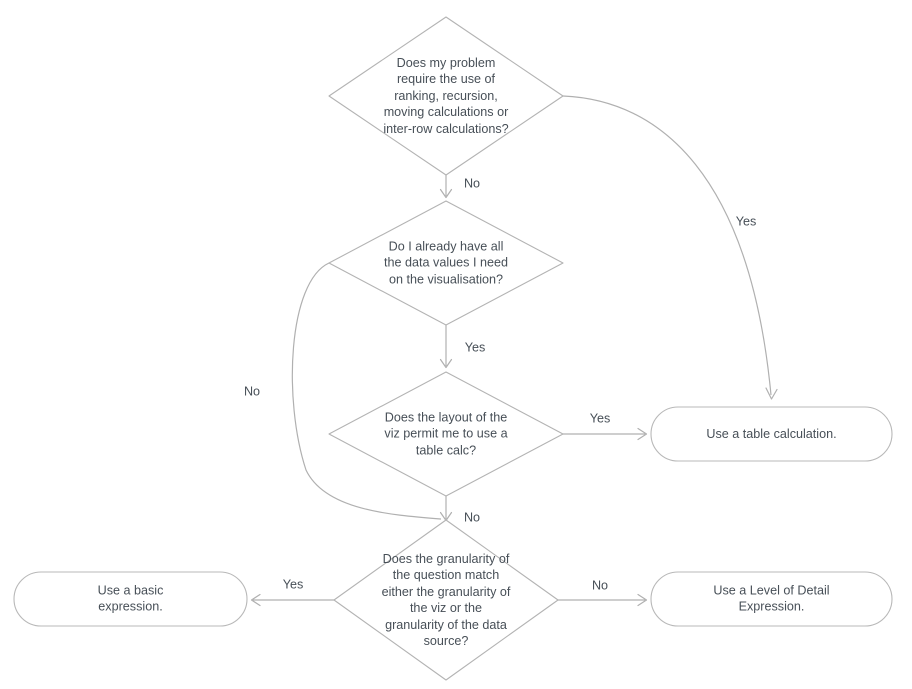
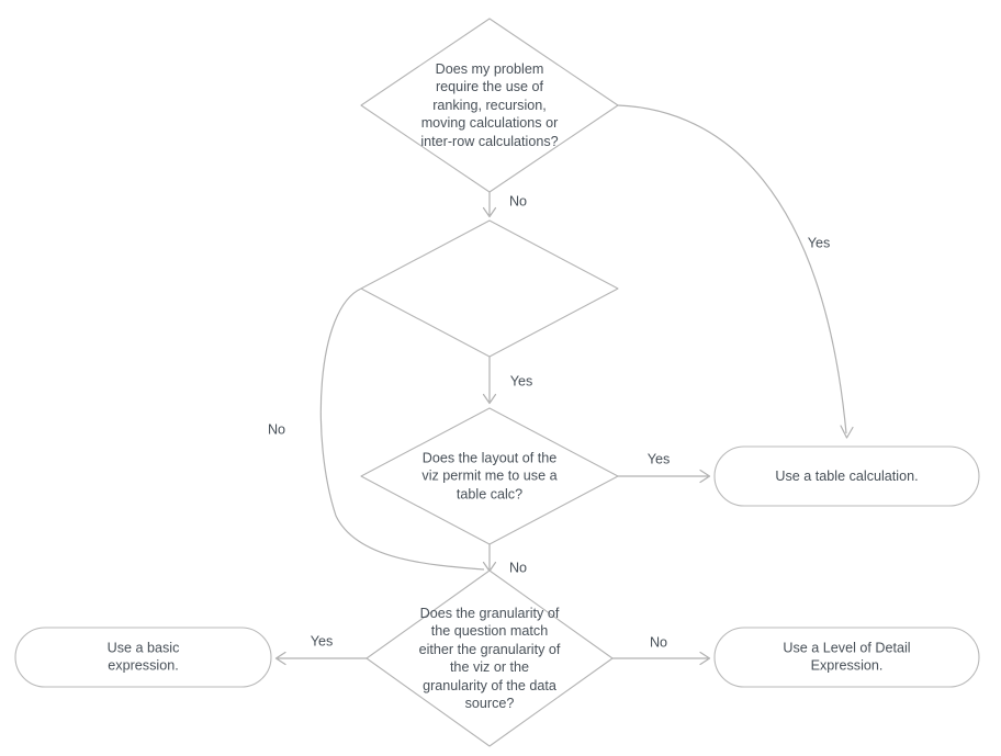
  Does my problem
  require the use of
  ranking, recursion,
  moving calculations or
  inter-row calculations?
- Do I already have all
- the data values I need
- on the visualisation?
  Does the layout of the
  viz permit me to use a
  table calc?
  Does the granularity of
  the question match
  either the granularity of
  the viz or the
  granularity of the data
  source?
  Use a table calculation.
  Use a Level of Detail
  Expression.
  Use a basic
  expression.
  No
  Yes
  Yes
  No
  Yes
  No
  Yes
  No
